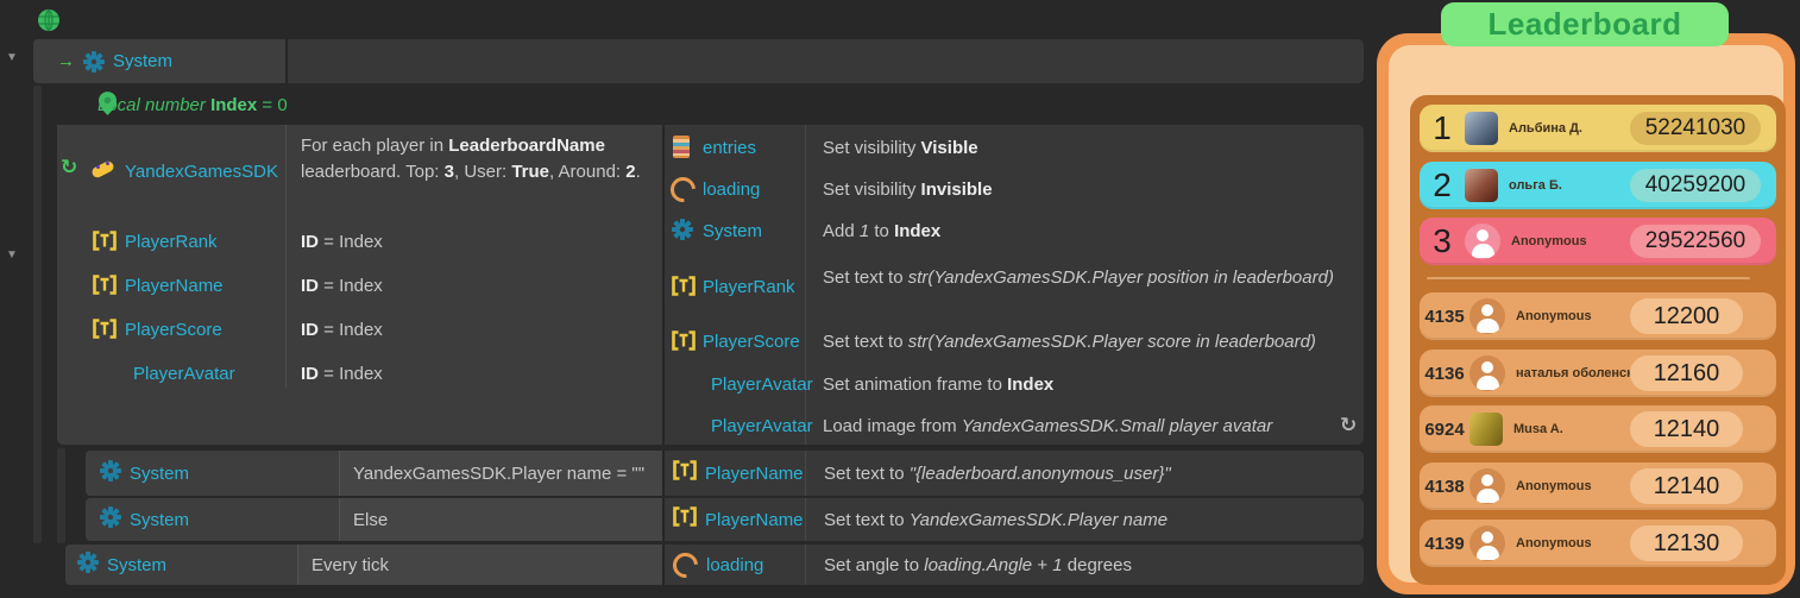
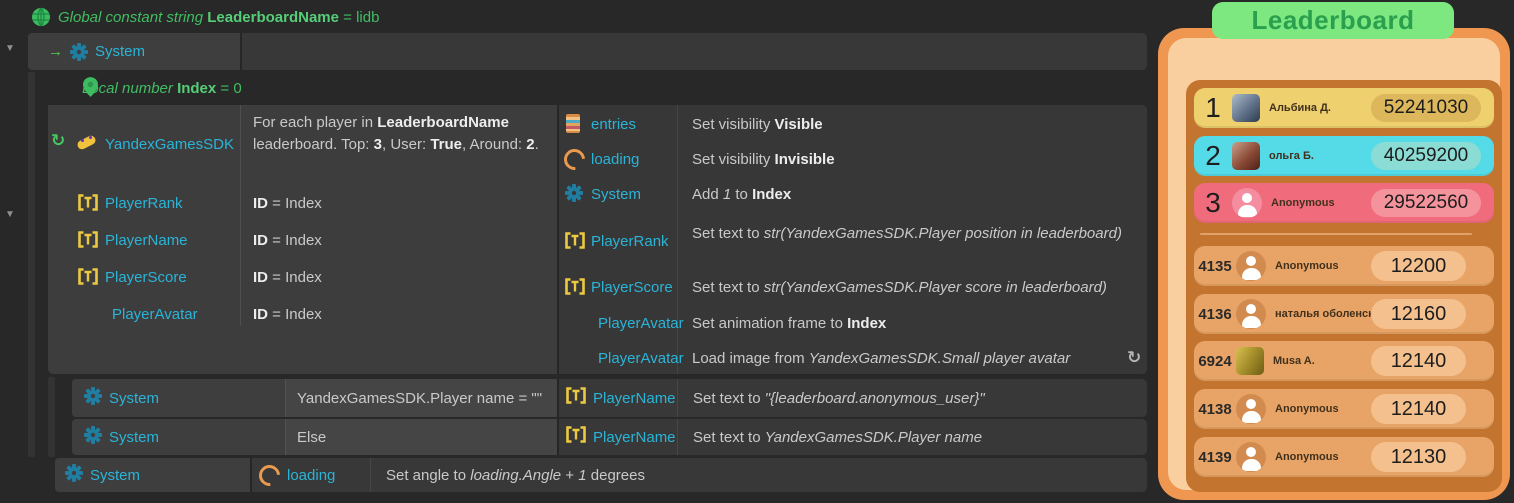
+ Global constant string LeaderboardName = lidb
  ▼
  ▼
  →
  System
  Local number Index = 0
  ↻
  YandexGamesSDK
  For each player in LeaderboardName leaderboard. Top: 3, User: True, Around: 2.
  PlayerRank
  ID = Index
  PlayerName
  ID = Index
  PlayerScore
  ID = Index
  PlayerAvatar
  ID = Index
  entries
  Set visibility Visible
  loading
  Set visibility Invisible
  System
  Add 1 to Index
  PlayerRank
  Set text to str(YandexGamesSDK.Player position in leaderboard)
  PlayerScore
  Set text to str(YandexGamesSDK.Player score in leaderboard)
  PlayerAvatar
  Set animation frame to Index
  PlayerAvatar
  Load image from YandexGamesSDK.Small player avatar
  ↻
  System
  YandexGamesSDK.Player name = ""
  PlayerName
  Set text to "{leaderboard.anonymous_user}"
  System
  Else
  PlayerName
  Set text to YandexGamesSDK.Player name
  System
- Every tick
  loading
  Set angle to loading.Angle + 1 degrees
  1
  Альбина Д.
  52241030
  2
  ольга Б.
  40259200
  3
  Anonymous
  29522560
  4135
  Anonymous
  12200
  4136
  наталья оболенс
  12160
  6924
  Musa A.
  12140
  4138
  Anonymous
  12140
  4139
  Anonymous
  12130
  Leaderboard
